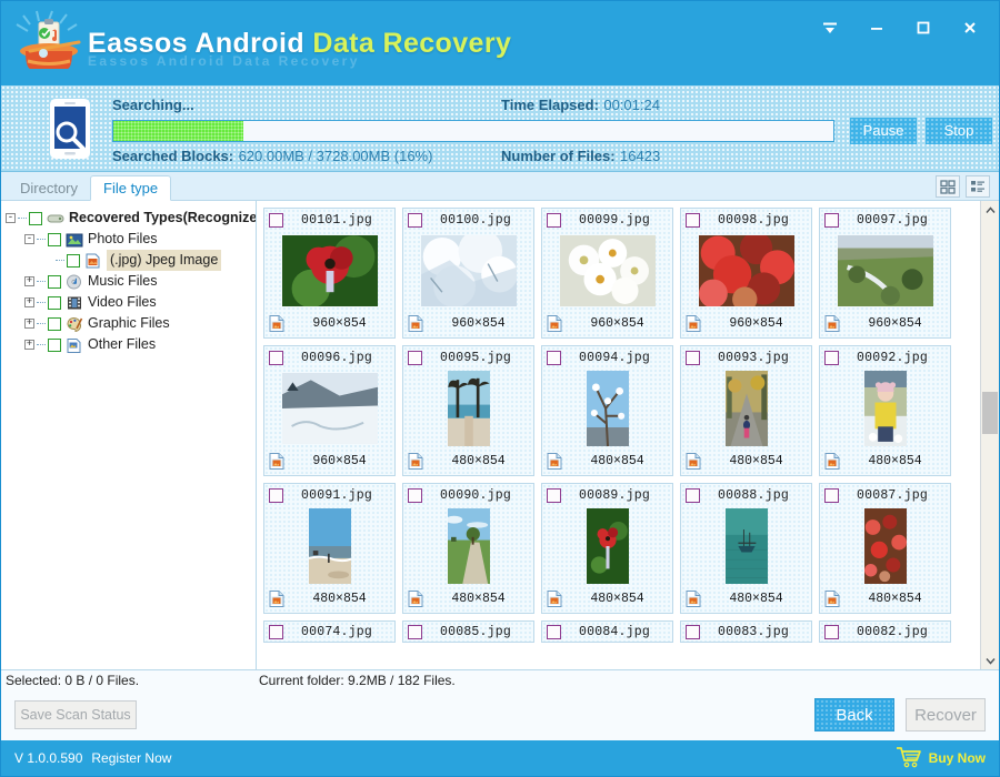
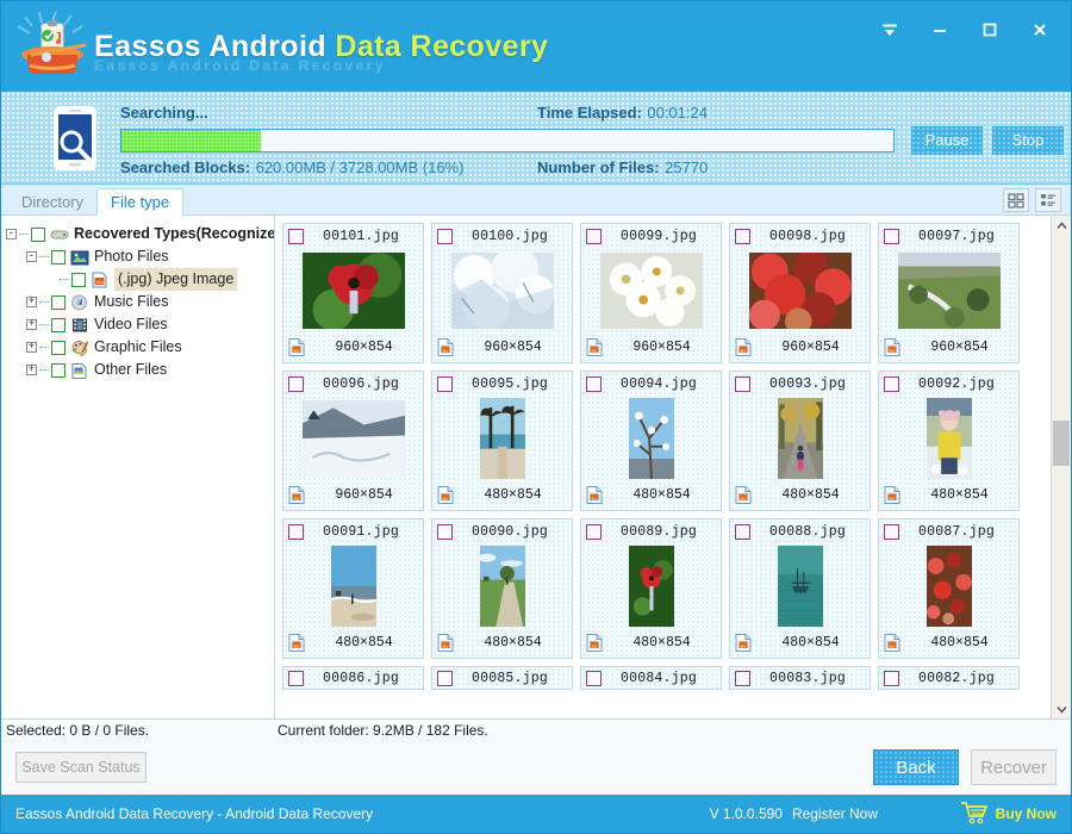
  Eassos Android Data Recovery
  Eassos Android Data Recovery
  Searching...
  Time Elapsed: 00:01:24
  Pause
  Stop
  Searched Blocks: 620.00MB / 3728.00MB (16%)
- Number of Files: 16423
+ Number of Files: 25770
  Directory
  File type
  -
  Recovered Types(Recognize
  -
  Photo Files
  (.jpg) Jpeg Image
  +
  Music Files
  +
  Video Files
  +
  Graphic Files
  +
  Other Files
  00101.jpg
  960×854
  00100.jpg
  960×854
  00099.jpg
  960×854
  00098.jpg
  960×854
  00097.jpg
  960×854
  00096.jpg
  960×854
  00095.jpg
  480×854
  00094.jpg
  480×854
  00093.jpg
  480×854
  00092.jpg
  480×854
  00091.jpg
  480×854
  00090.jpg
  480×854
  00089.jpg
  480×854
  00088.jpg
  480×854
  00087.jpg
  480×854
- 00074.jpg
+ 00086.jpg
  00085.jpg
  00084.jpg
  00083.jpg
  00082.jpg
  Selected: 0 B / 0 Files.
  Current folder: 9.2MB / 182 Files.
  Save Scan Status
  Back
  Recover
+ Eassos Android Data Recovery - Android Data Recovery
  V 1.0.0.590
  Register Now
  Buy Now
